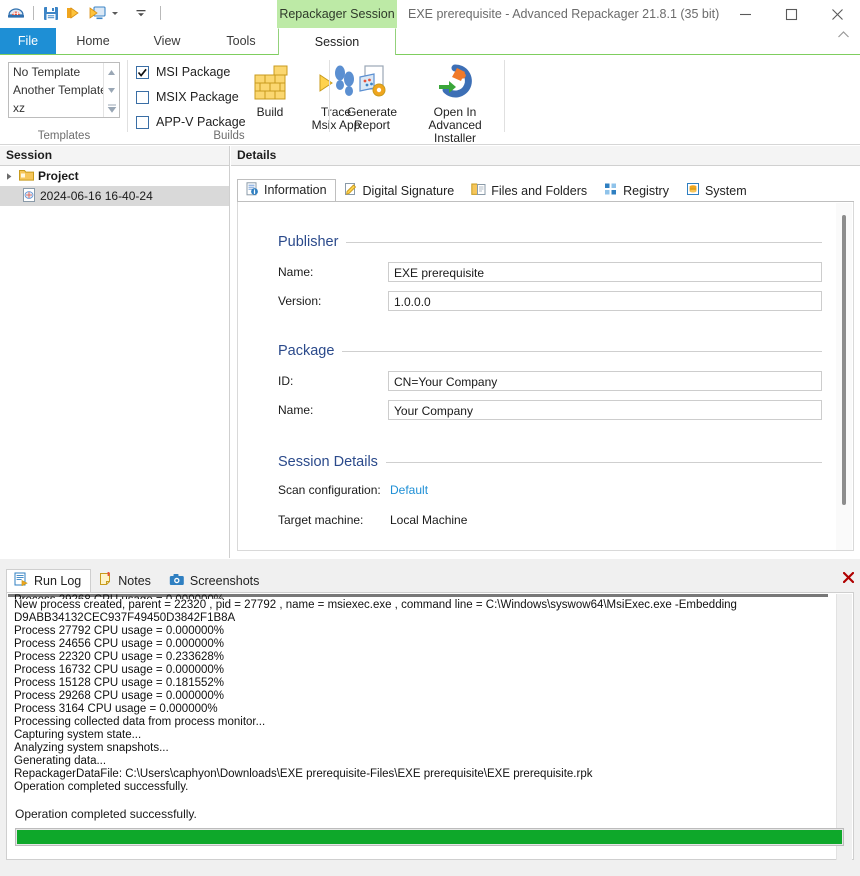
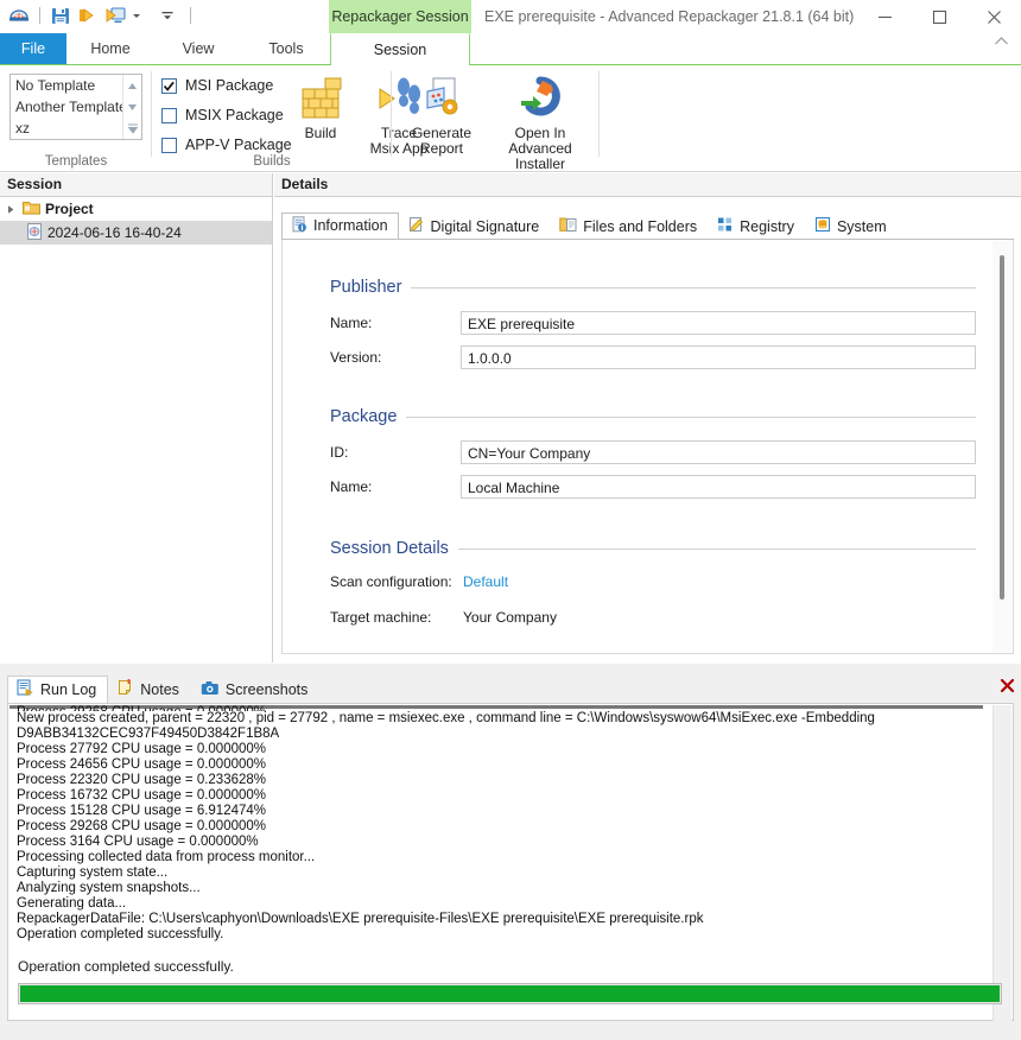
  Repackager Session
- EXE prerequisite - Advanced Repackager 21.8.1 (35 bit)
+ EXE prerequisite - Advanced Repackager 21.8.1 (64 bit)
  File
  Home
  View
  Tools
  Session
  No Template
  Another Templat
  xz
  Templates
  MSI Package
  MSIX Package
  APP-V Package
  Build
  Tace
  Msx App
  Builds
  Generate
  Report
  Open In Advanced
  Installer
  Session
  Project
  2024-06-16 16-40-24
  Details
  Information
  Digital Signature
  Files and Folders
  Registry
  System
  Publisher
  Name:
  EXE prerequisite
  Version:
  1.0.0.0
  Package
  ID:
  CN=Your Company
  Name:
- Your Company
+ Local Machine
  Session Details
  Scan configuration:
  Default
  Target machine:
- Local Machine
+ Your Company
  Run Log
  Notes
  Screenshots
  New process created, parent = 22320 , pid = 27792 , name = msiexec.exe , command line = C:\Windows\syswow64\MsiExec.exe -Embedding
  D9ABB34132CEC937F49450D3842F1B8A
  Process 27792 CPU usage = 0.000000%
  Process 24656 CPU usage = 0.000000%
  Process 22320 CPU usage = 0.233628%
  Process 16732 CPU usage = 0.000000%
- Process 15128 CPU usage = 0.181552%
+ Process 15128 CPU usage = 6.912474%
  Process 29268 CPU usage = 0.000000%
  Process 3164 CPU usage = 0.000000%
  Processing collected data from process monitor...
  Capturing system state...
  Analyzing system snapshots...
  Generating data...
  RepackagerDataFile: C:\Users\caphyon\Downloads\EXE prerequisite-Files\EXE prerequisite\EXE prerequisite.rpk
  Operation completed successfully.
  Operation completed successfully.
